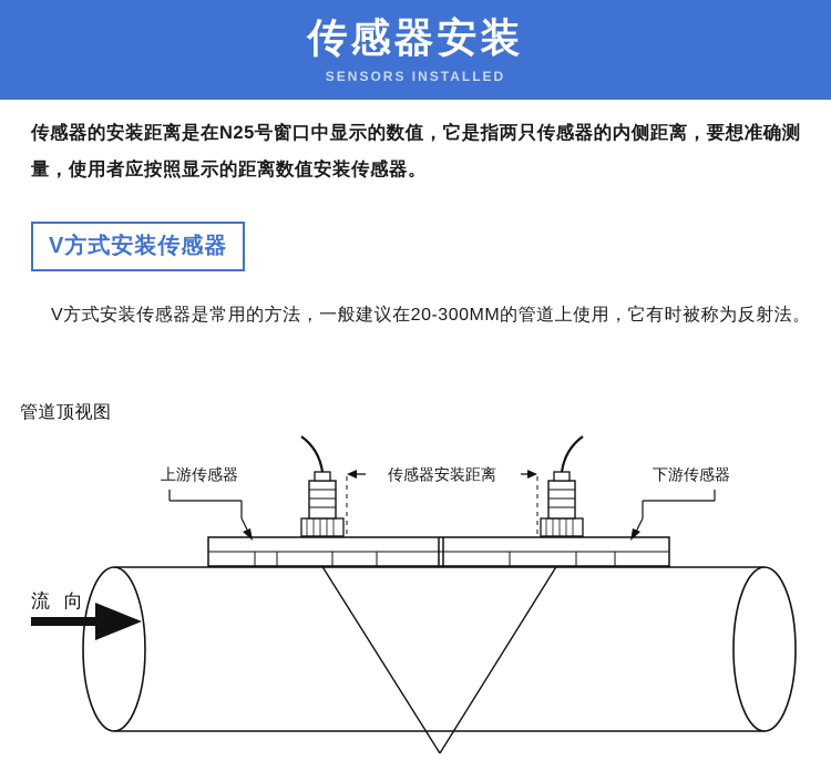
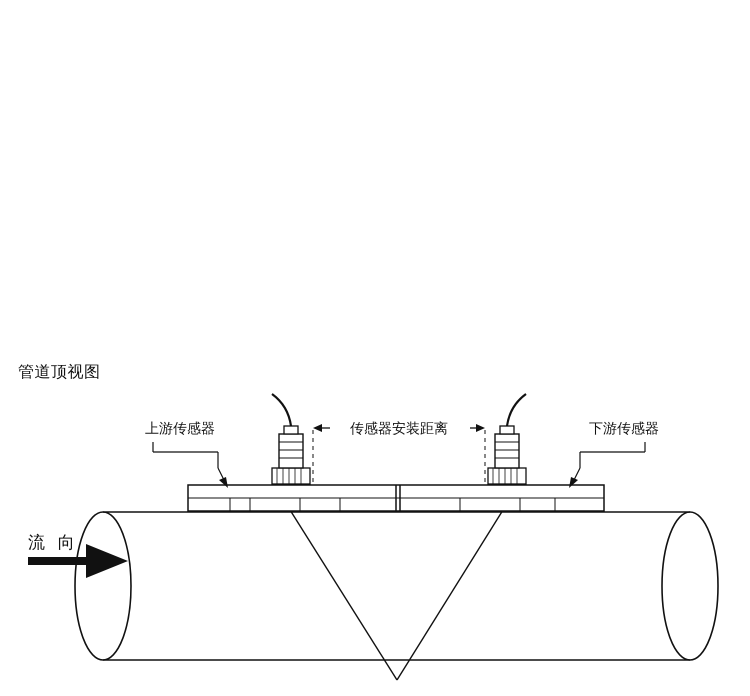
- 传感器安装
- SENSORS INSTALLED
- 传感器的安装距离是在N25号窗口中显示的数值，它是指两只传感器的内侧距离，要想准确测量，使用者应按照显示的距离数值安装传感器。
- V方式安装传感器
- V方式安装传感器是常用的方法，一般建议在20-300MM的管道上使用，它有时被称为反射法。
  管道顶视图
  传感器安装距离
  上游传感器
  下游传感器
  流 向
